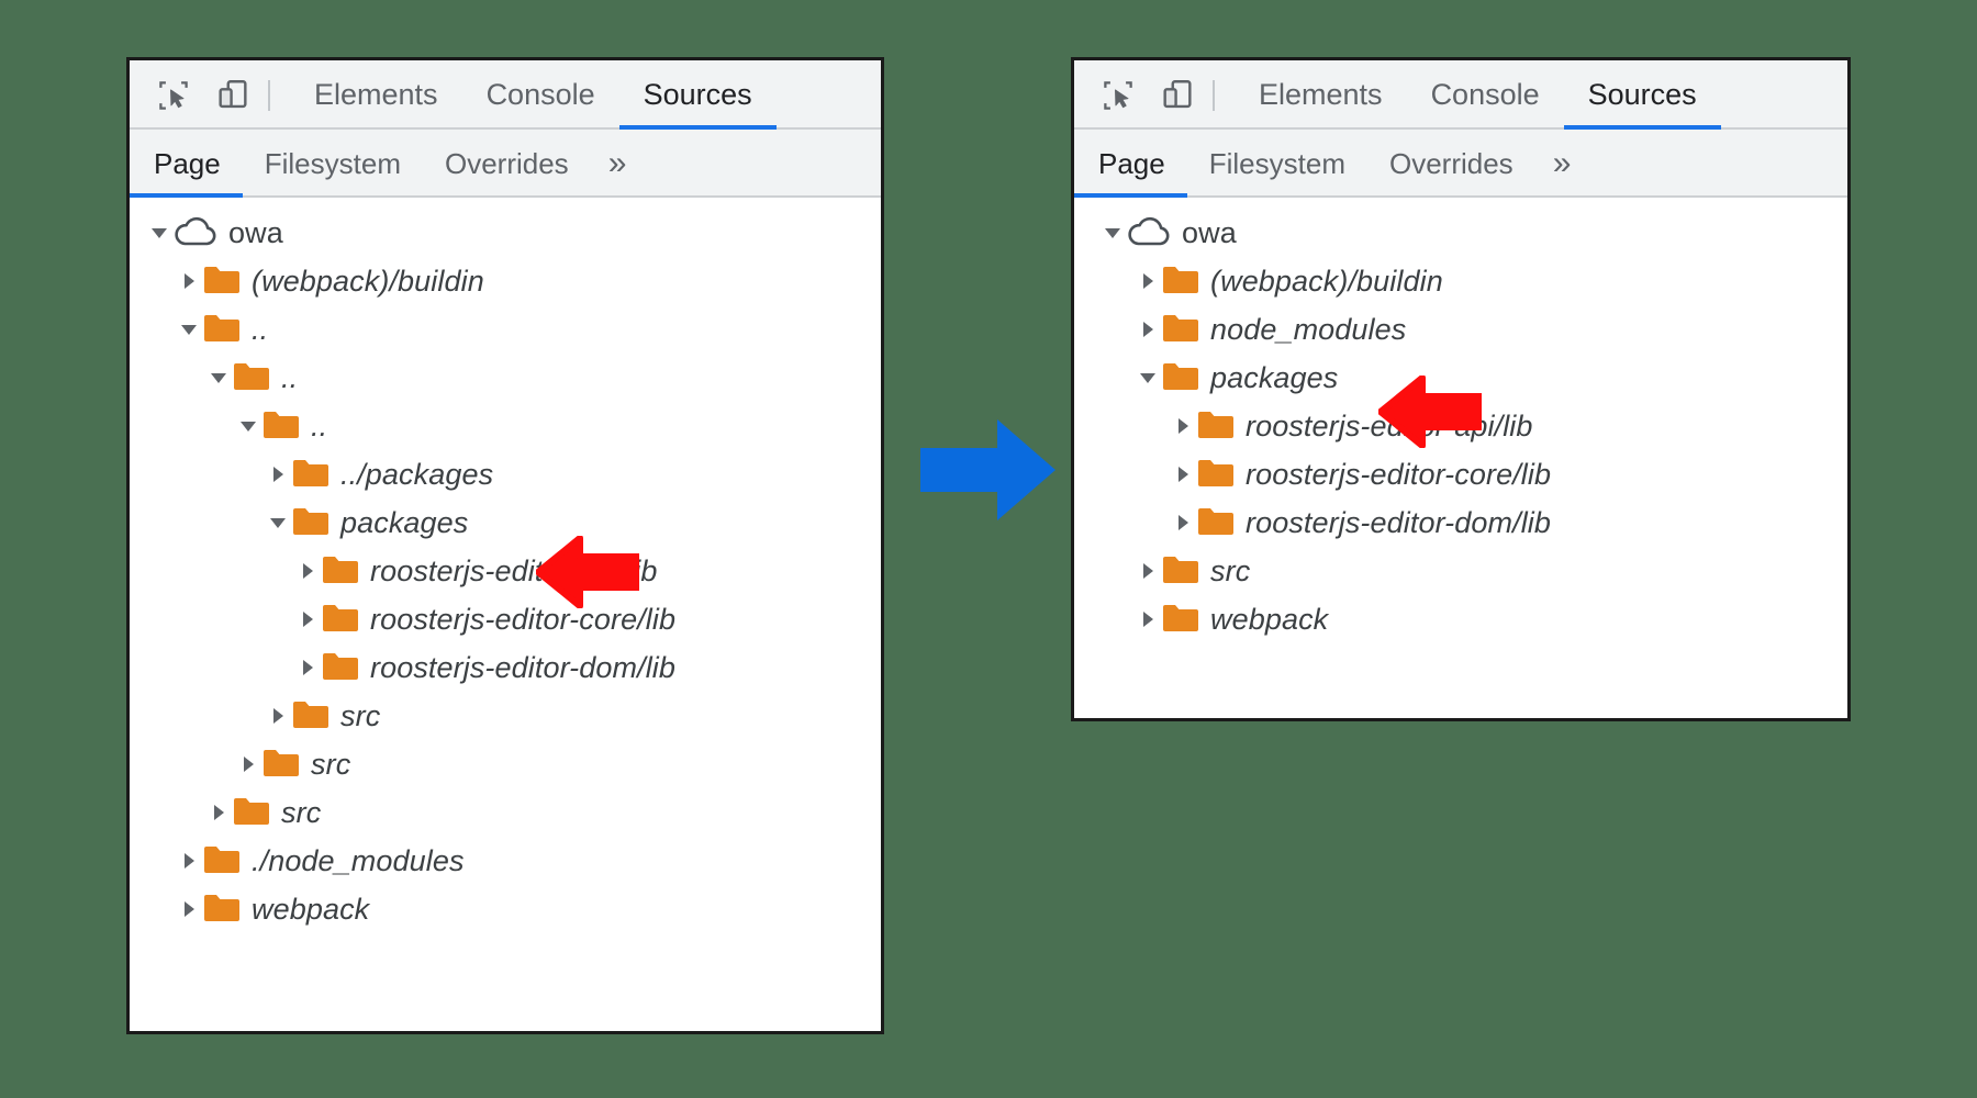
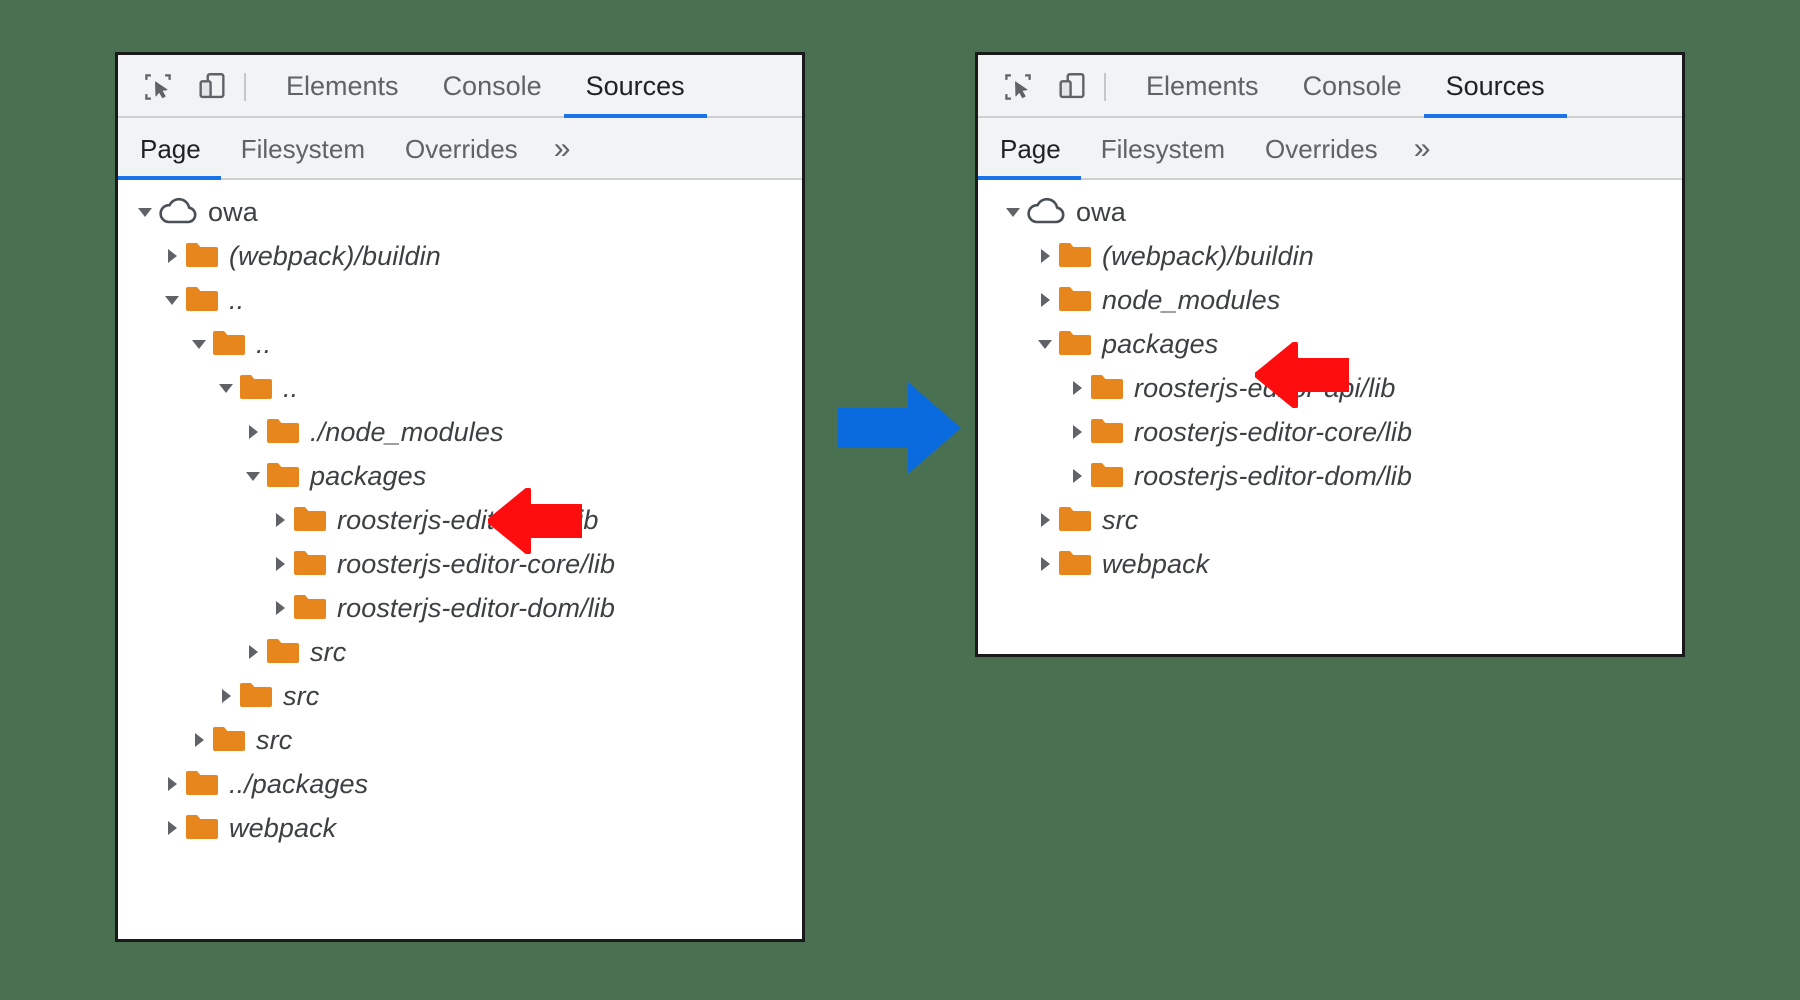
  Elements
  Console
  Sources
  Page
  Filesystem
  Overrides
  »
  owa
  (webpack)/buildin
  ..
  ..
  ..
- ../packages
+ ./node_modules
  packages
  roosterjs-editor-core/lib
  roosterjs-editor-dom/lib
  src
  src
  src
- ./node_modules
+ ../packages
  webpack
  Elements
  Console
  Sources
  Page
  Filesystem
  Overrides
  »
  owa
  (webpack)/buildin
  node_modules
  packages
  roosterjs-editor-core/lib
  roosterjs-editor-dom/lib
  src
  webpack
